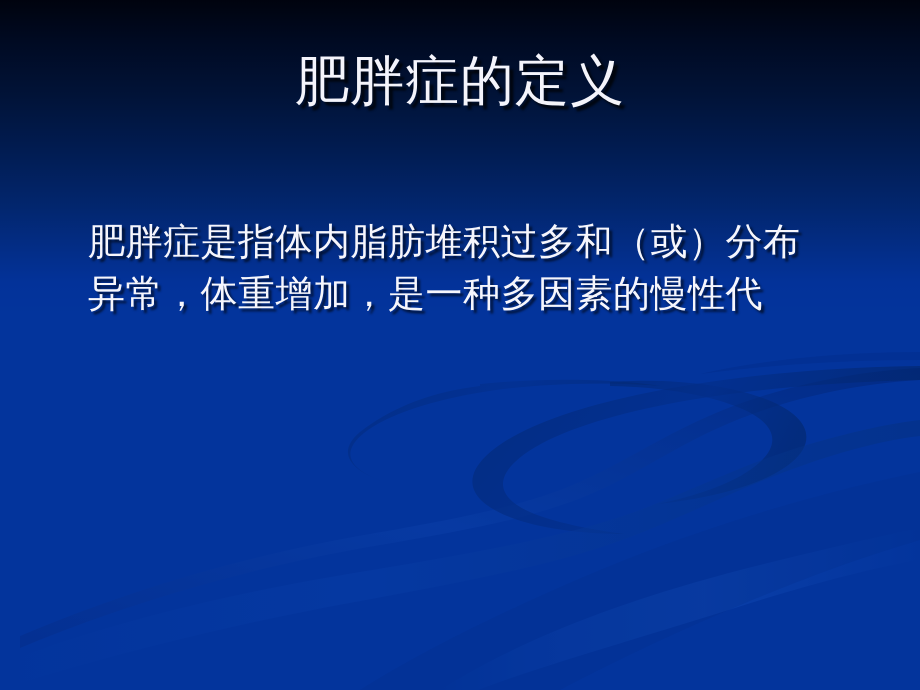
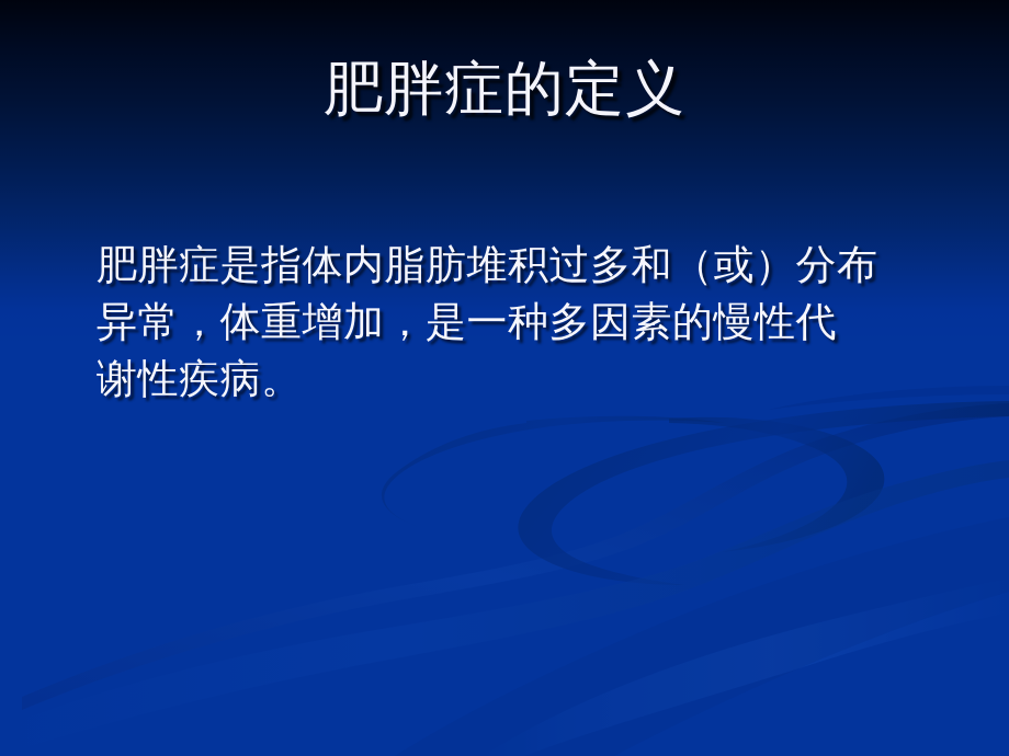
  肥胖症的定义
  肥胖症是指体内脂肪堆积过多和（或）分布
  异常，体重增加，是一种多因素的慢性代
+ 谢性疾病。
